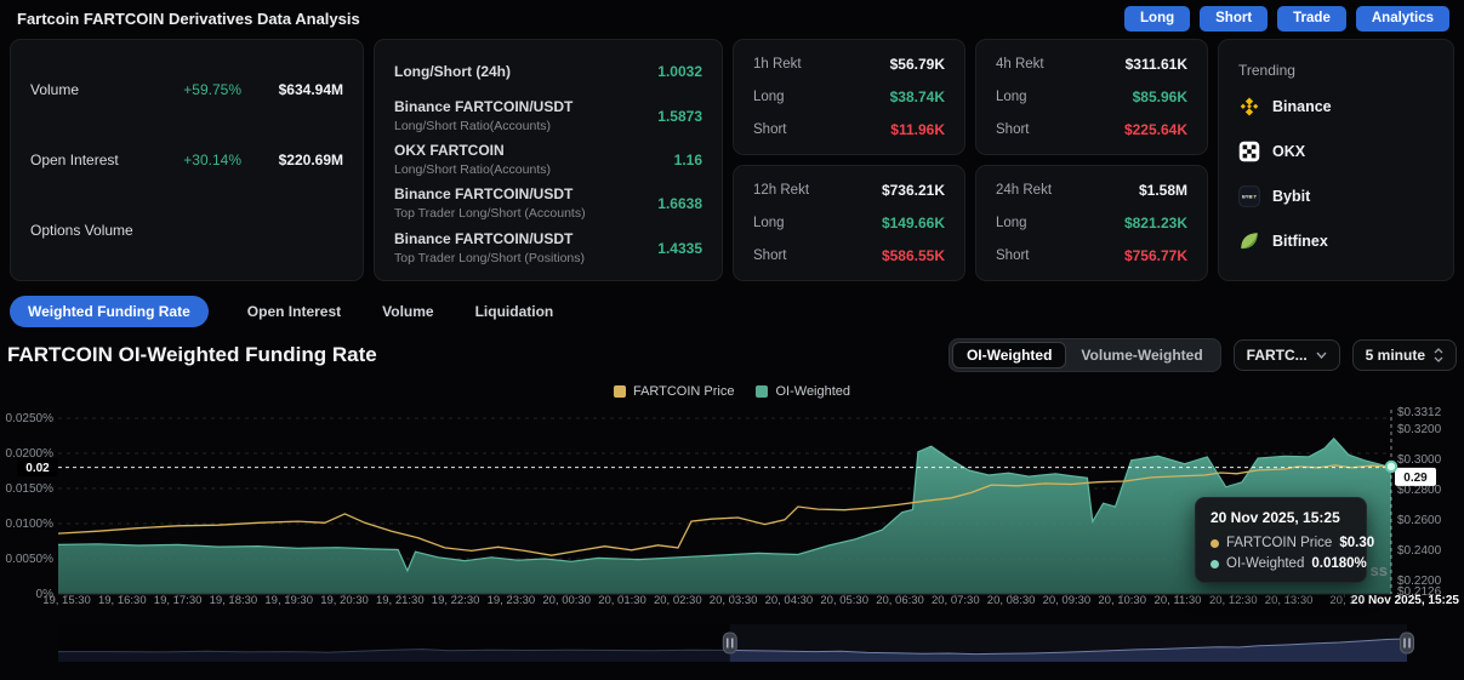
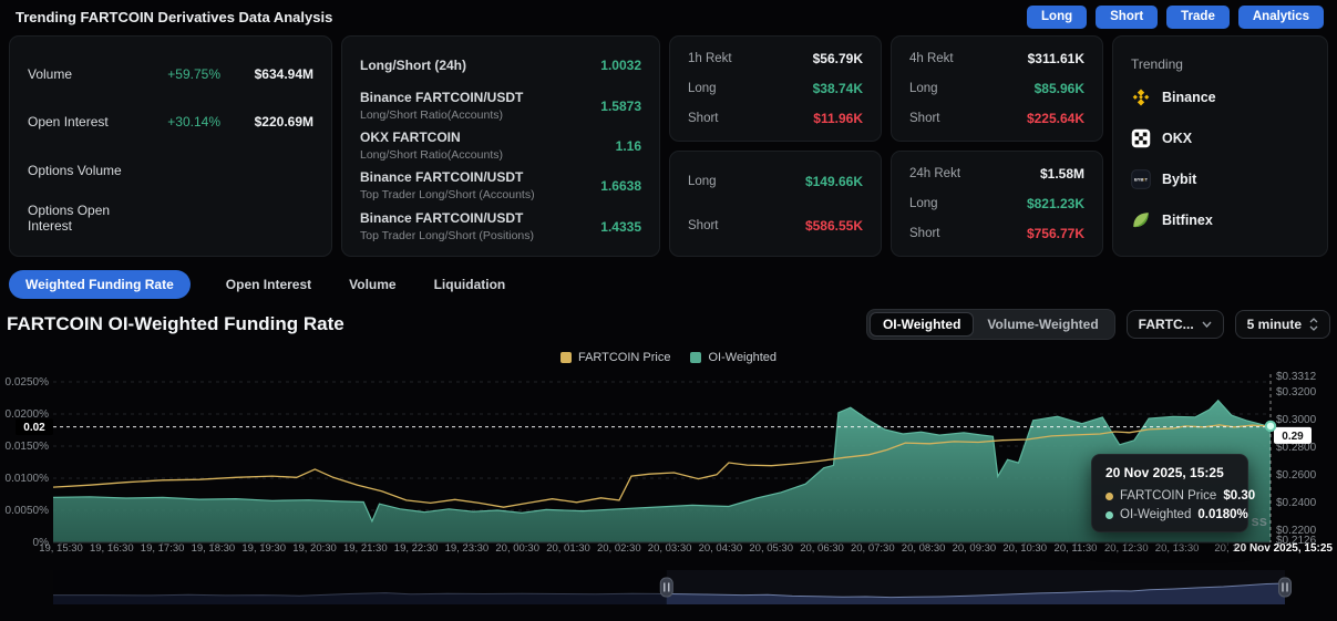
- Fartcoin FARTCOIN Derivatives Data Analysis
+ Trending FARTCOIN Derivatives Data Analysis
  Long
  Short
  Trade
  Analytics
  Volume
  +59.75%
  $634.94M
  Open Interest
  +30.14%
  $220.69M
  Options Volume
+ Options Open Interest
  Long/Short (24h)
  1.0032
  Binance FARTCOIN/USDT
  Long/Short Ratio(Accounts)
  1.5873
  OKX FARTCOIN
  Long/Short Ratio(Accounts)
  1.16
  Binance FARTCOIN/USDT
  Top Trader Long/Short (Accounts)
  1.6638
  Binance FARTCOIN/USDT
  Top Trader Long/Short (Positions)
  1.4335
  1h Rekt
  $56.79K
  Long
  $38.74K
  Short
  $11.96K
  4h Rekt
  $311.61K
  Long
  $85.96K
  Short
  $225.64K
- 12h Rekt
- $736.21K
  Long
  $149.66K
  Short
  $586.55K
  24h Rekt
  $1.58M
  Long
  $821.23K
  Short
  $756.77K
  Trending
  Binance
  OKX
  Bybit
  Bitfinex
  Weighted Funding Rate
  Open Interest
  Volume
  Liquidation
  FARTCOIN OI-Weighted Funding Rate
  OI-Weighted
  Volume-Weighted
  FARTC...
  5 minute
  FARTCOIN Price
  OI-Weighted
  0.0250%
  0.0200%
  0.0150%
  0.0100%
  0.0050%
  0%
  $0.3312
  $0.3200
  $0.3000
  $0.2800
  $0.2600
  $0.2400
  $0.2200
  $0.2126
  19, 15:30
  19, 16:30
  19, 17:30
  19, 18:30
  19, 19:30
  19, 20:30
  19, 21:30
  19, 22:30
  19, 23:30
  20, 00:30
  20, 01:30
  20, 02:30
  20, 03:30
  20, 04:30
  20, 05:30
  20, 06:30
  20, 07:30
  20, 08:30
  20, 09:30
  20, 10:30
  20, 11:30
  20, 12:30
  20, 13:30
  20, 1
  20 Nov 2025, 15:25
  0.02
  0.29
  ss
  20 Nov 2025, 15:25
  FARTCOIN Price
  $0.30
  OI-Weighted
  0.0180%
